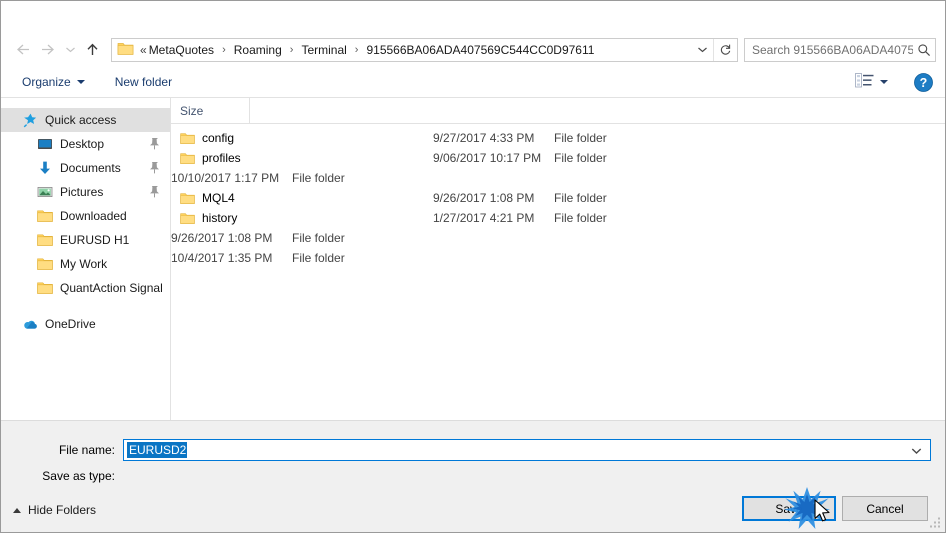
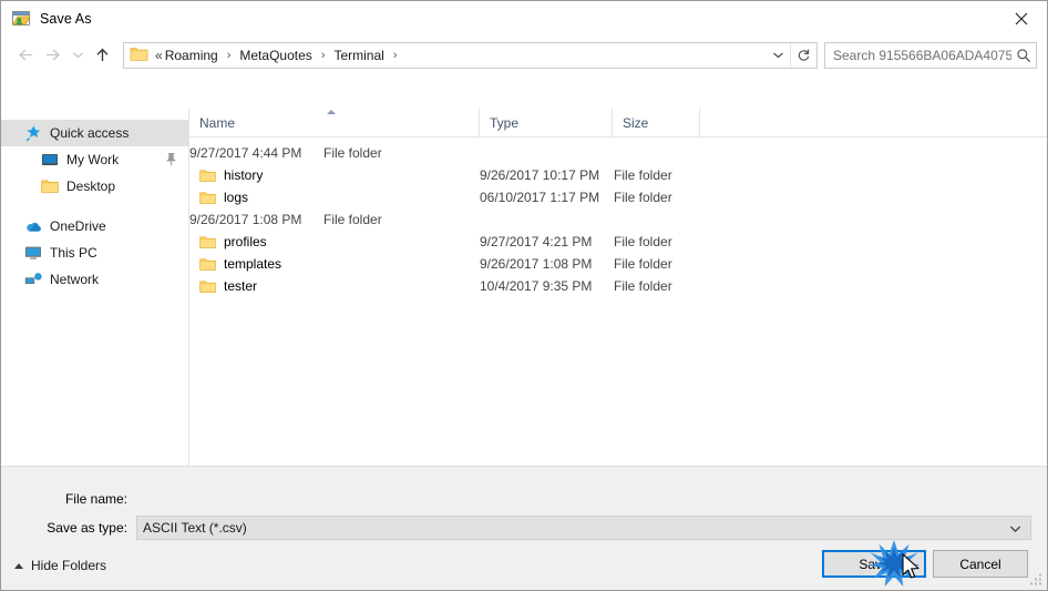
+ Save As
  «
- MetaQuotes
+ Roaming
  ›
- Roaming
+ MetaQuotes
  ›
  Terminal
  ›
- 915566BA06ADA407569C544CC0D97611
  Search 915566BA06ADA4075
- Organize
- New folder
- ?
  Quick access
- Desktop
+ My Work
- Documents
- Pictures
- Downloaded
- EURUSD H1
- My Work
+ Desktop
- QuantAction Signal
  OneDrive
+ This PC
+ Network
+ Name
+ Type
  Size
- config
- 9/27/2017 4:33 PM
+ 9/27/2017 4:44 PM
  File folder
- profiles
+ history
- 9/06/2017 10:17 PM
+ 9/26/2017 10:17 PM
  File folder
+ logs
- 10/10/2017 1:17 PM
+ 06/10/2017 1:17 PM
  File folder
- MQL4
  9/26/2017 1:08 PM
  File folder
- history
+ profiles
- 1/27/2017 4:21 PM
+ 9/27/2017 4:21 PM
  File folder
+ templates
  9/26/2017 1:08 PM
  File folder
+ tester
- 10/4/2017 1:35 PM
+ 10/4/2017 9:35 PM
  File folder
  File name:
- EURUSD2
  Save as type:
+ ASCII Text (*.csv)
  Hide Folders
  Cancel
